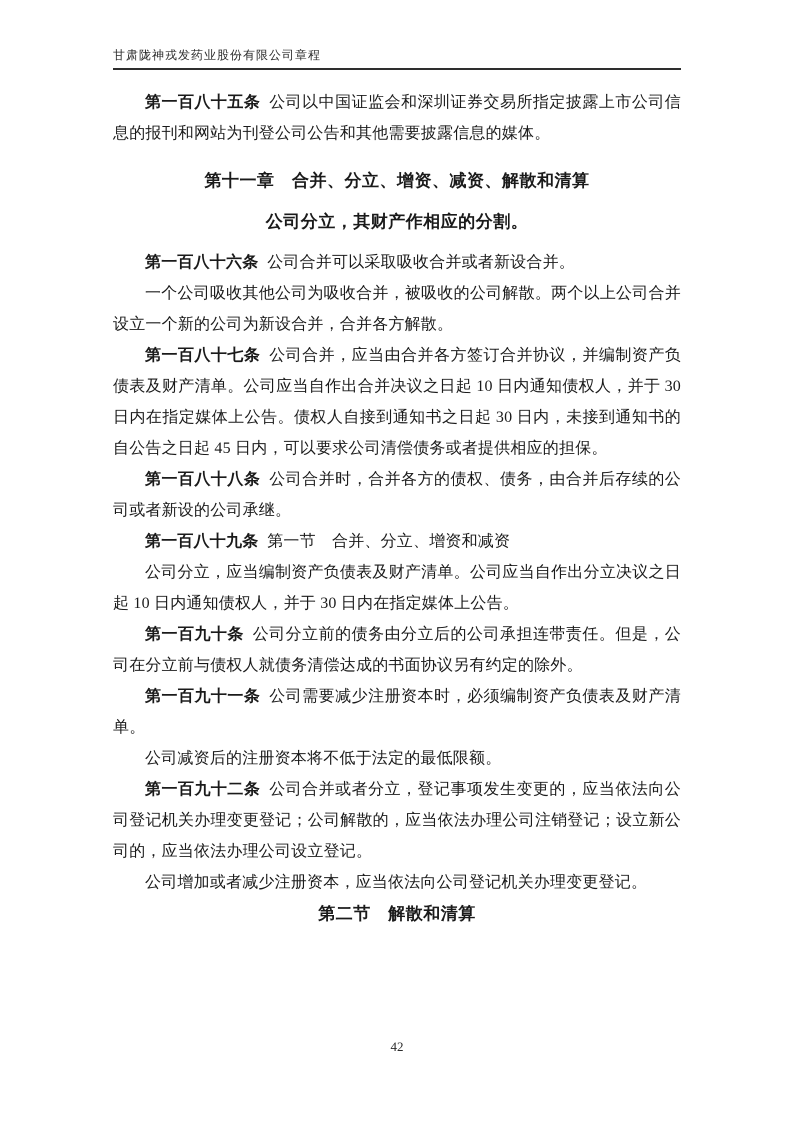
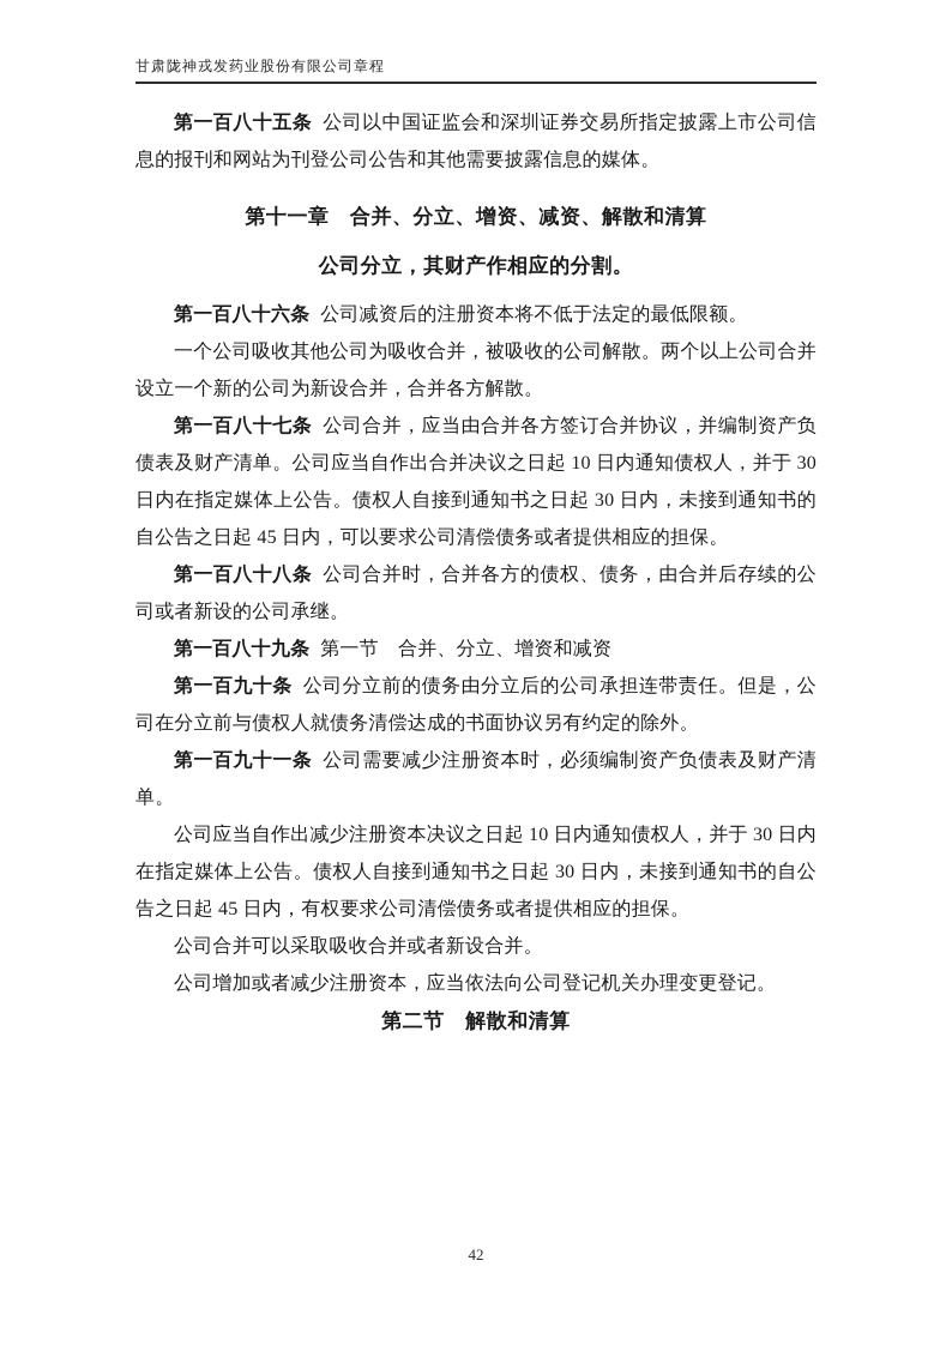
  甘肃陇神戎发药业股份有限公司章程
  第一百八十五条 公司以中国证监会和深圳证券交易所指定披露上市公司信息的报刊和网站为刊登公司公告和其他需要披露信息的媒体。
  第十一章 合并、分立、增资、减资、解散和清算
  公司分立，其财产作相应的分割。
- 第一百八十六条 公司合并可以采取吸收合并或者新设合并。
+ 第一百八十六条 公司减资后的注册资本将不低于法定的最低限额。
  一个公司吸收其他公司为吸收合并，被吸收的公司解散。两个以上公司合并设立一个新的公司为新设合并，合并各方解散。
  第一百八十七条 公司合并，应当由合并各方签订合并协议，并编制资产负债表及财产清单。公司应当自作出合并决议之日起 10 日内通知债权人，并于 30 日内在指定媒体上公告。债权人自接到通知书之日起 30 日内，未接到通知书的自公告之日起 45 日内，可以要求公司清偿债务或者提供相应的担保。
  第一百八十八条 公司合并时，合并各方的债权、债务，由合并后存续的公司或者新设的公司承继。
  第一百八十九条 第一节 合并、分立、增资和减资
- 公司分立，应当编制资产负债表及财产清单。公司应当自作出分立决议之日起 10 日内通知债权人，并于 30 日内在指定媒体上公告。
  第一百九十条 公司分立前的债务由分立后的公司承担连带责任。但是，公司在分立前与债权人就债务清偿达成的书面协议另有约定的除外。
  第一百九十一条 公司需要减少注册资本时，必须编制资产负债表及财产清单。
+ 公司应当自作出减少注册资本决议之日起 10 日内通知债权人，并于 30 日内在指定媒体上公告。债权人自接到通知书之日起 30 日内，未接到通知书的自公告之日起 45 日内，有权要求公司清偿债务或者提供相应的担保。
- 公司减资后的注册资本将不低于法定的最低限额。
+ 公司合并可以采取吸收合并或者新设合并。
- 第一百九十二条 公司合并或者分立，登记事项发生变更的，应当依法向公司登记机关办理变更登记；公司解散的，应当依法办理公司注销登记；设立新公司的，应当依法办理公司设立登记。
  公司增加或者减少注册资本，应当依法向公司登记机关办理变更登记。
  第二节 解散和清算
  42
